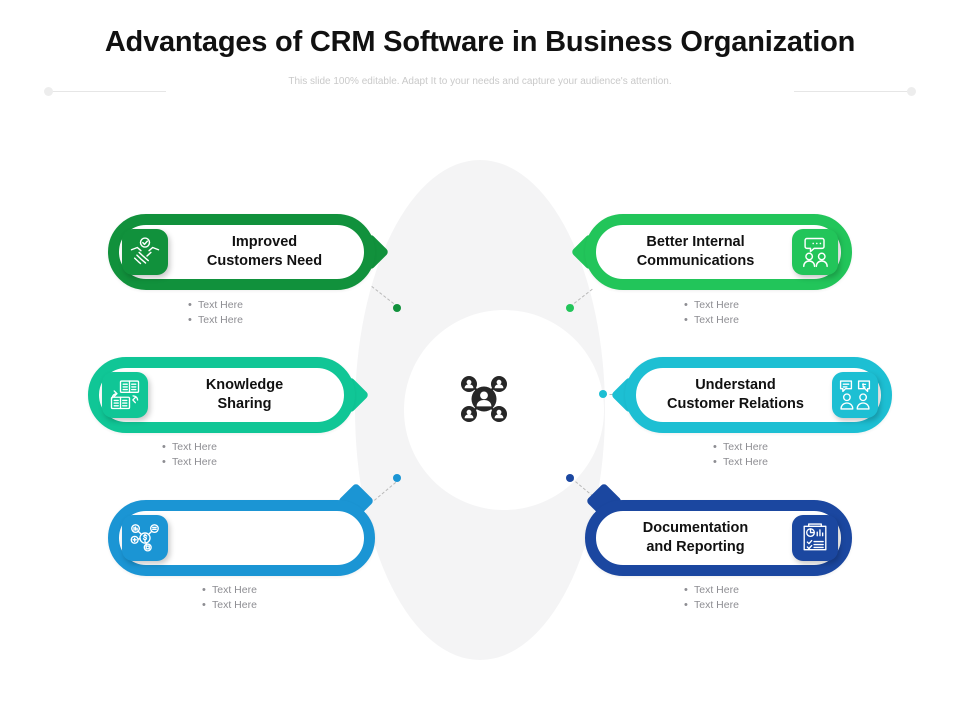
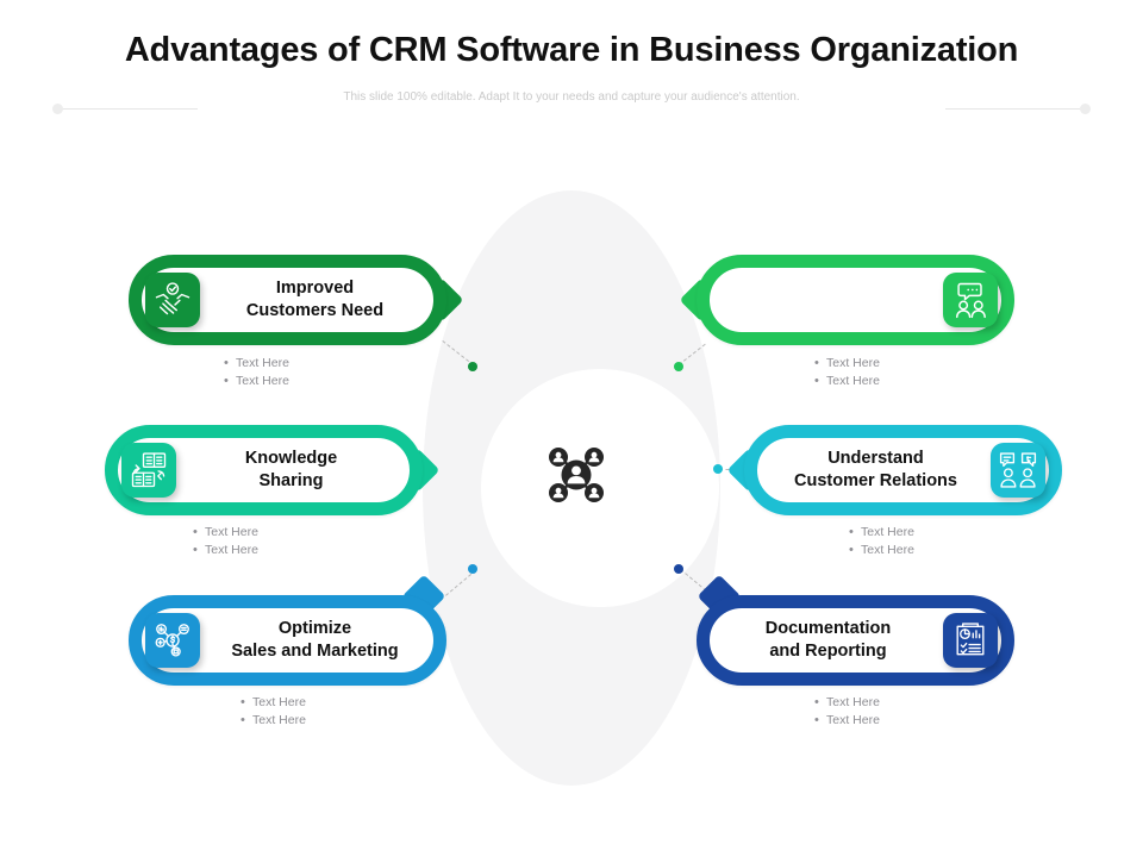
  Advantages of CRM Software in Business Organization
  This slide 100% editable. Adapt It to your needs and capture your audience's attention.
  Improved
  Customers Need
  •
  Text Here
  •
  Text Here
- Better Internal
- Communications
  •
  Text Here
  •
  Text Here
  Knowledge
  Sharing
  •
  Text Here
  •
  Text Here
  Understand
  Customer Relations
  •
  Text Here
  •
  Text Here
+ Optimize
+ Sales and Marketing
  •
  Text Here
  •
  Text Here
  Documentation
  and Reporting
  •
  Text Here
  •
  Text Here
